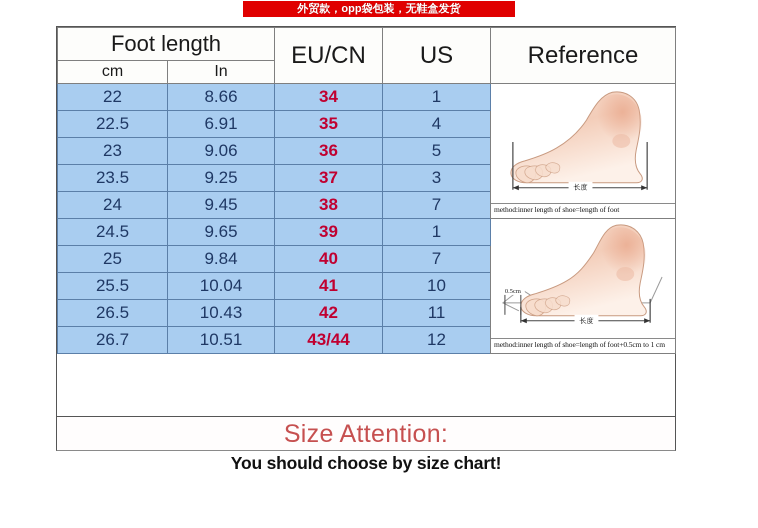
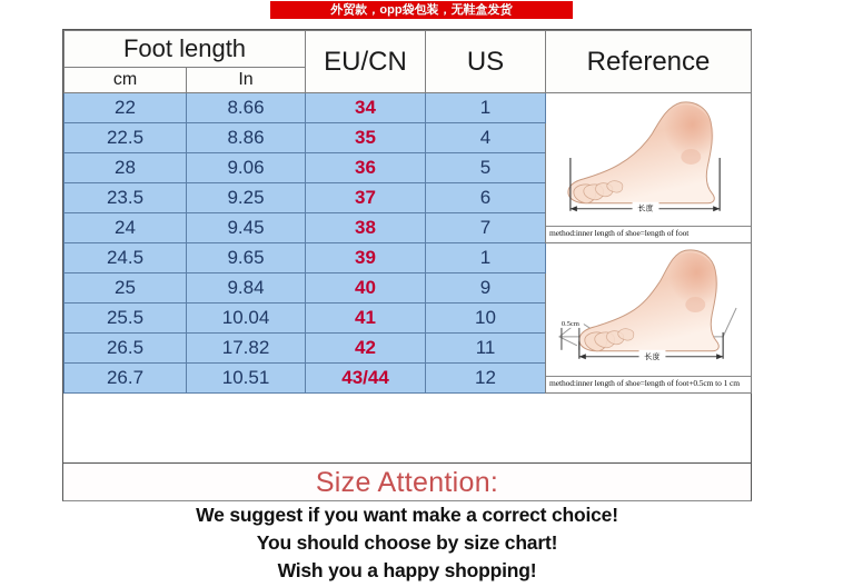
  外贸款，opp袋包装，无鞋盒发货
  Foot length	EU/CN	US	Reference
  cm	In
  22	8.66	34	1	长度 method:inner length of shoe=length of foot
- 22.5	6.91	35	4
+ 22.5	8.86	35	4
- 23	9.06	36	5
+ 28	9.06	36	5
- 23.5	9.25	37	3
+ 23.5	9.25	37	6
  24	9.45	38	7
  24.5	9.65	39	1	长度 method:inner length of shoe=length of foot+0.5cm to 1 cm
- 25	9.84	40	7
+ 25	9.84	40	9
  25.5	10.04	41	10
- 26.5	10.43	42	11
+ 26.5	17.82	42	11
  26.7	10.51	43/44	12
  Size Attention:
+ We suggest if you want make a correct choice!
  You should choose by size chart!
+ Wish you a happy shopping!
